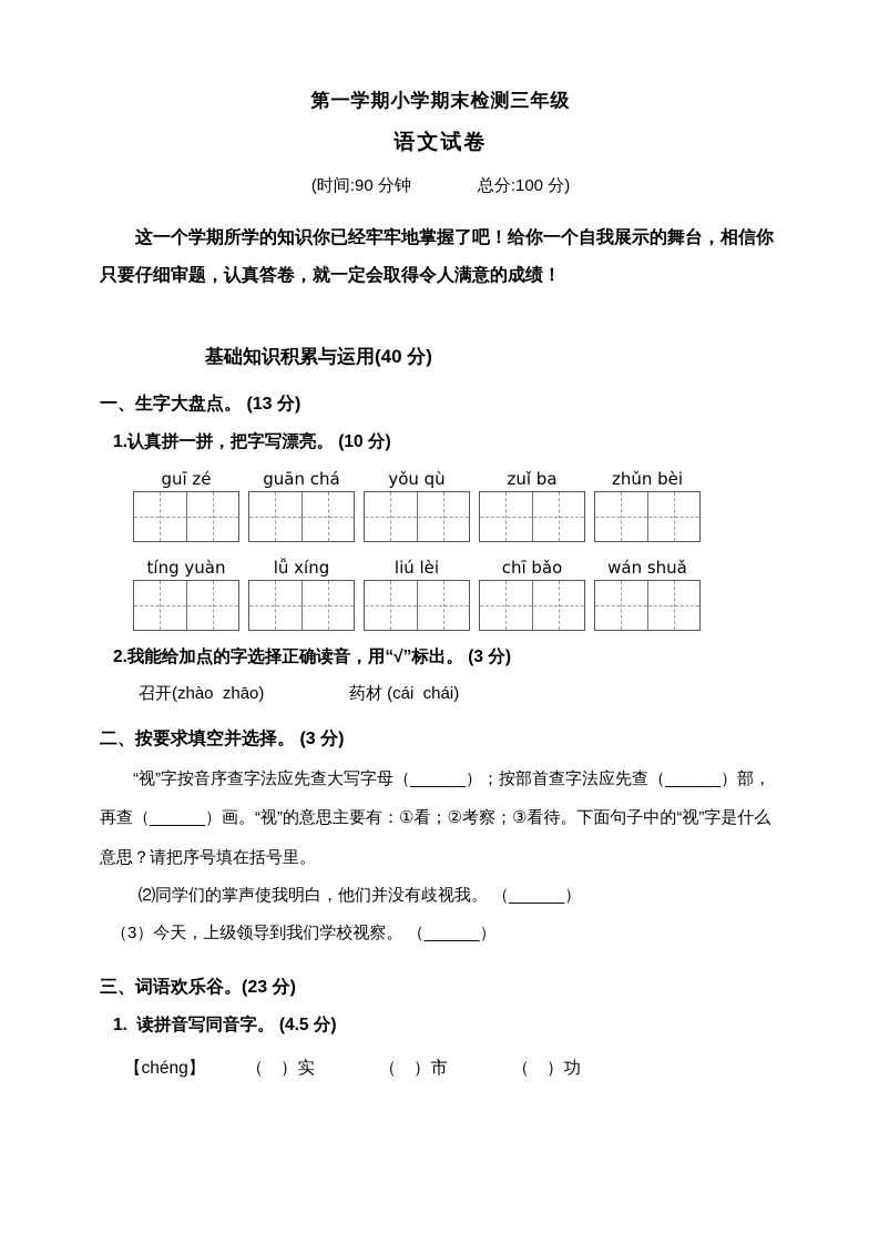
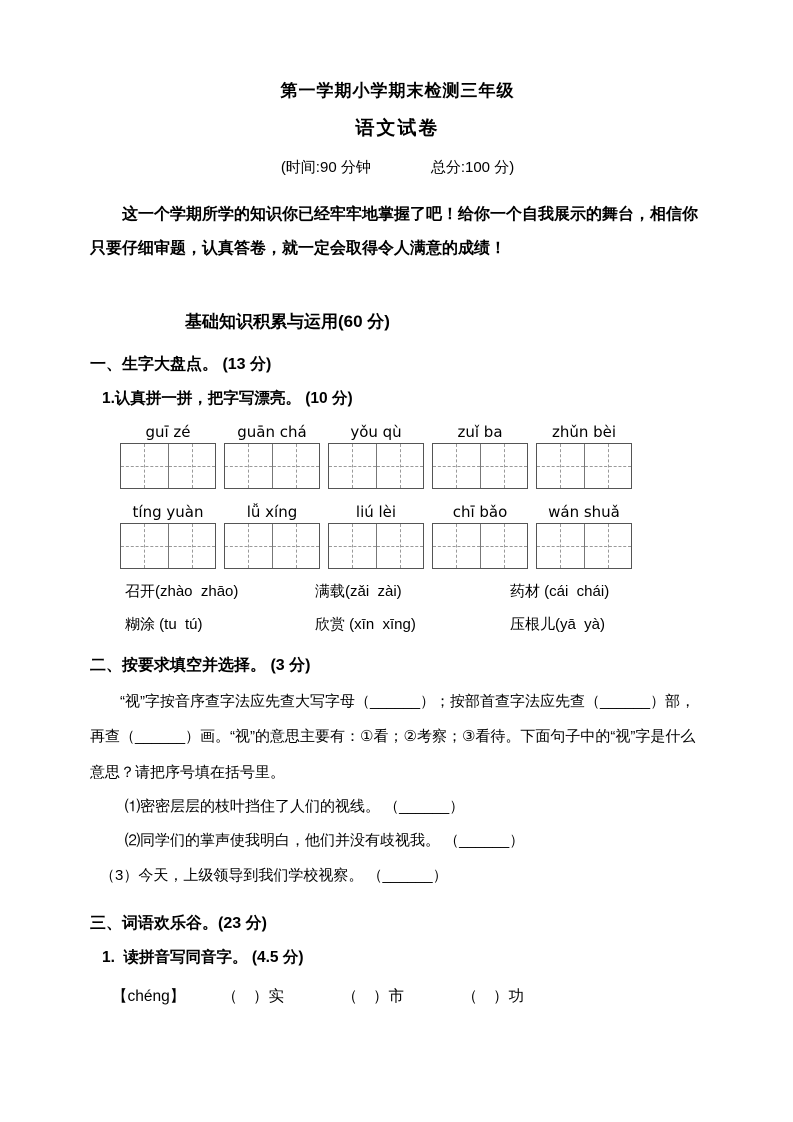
  第一学期小学期末检测三年级
  语文试卷
  (时间:90 分钟 总分:100 分)
  这一个学期所学的知识你已经牢牢地掌握了吧！给你一个自我展示的舞台，相信你只要仔细审题，认真答卷，就一定会取得令人满意的成绩！
- 基础知识积累与运用(40 分)
+ 基础知识积累与运用(60 分)
  一、生字大盘点。 (13 分)
  1.认真拼一拼，把字写漂亮。 (10 分)
  guī zé
  guān chá
  yǒu qù
  zuǐ ba
  zhǔn bèi
  tíng yuàn
  lǚ xíng
  liú lèi
  chī bǎo
  wán shuǎ
- 2.我能给加点的字选择正确读音，用“√”标出。 (3 分)
  召开(zhào zhāo)
+ 满载(zǎi zài)
  药材 (cái chái)
+ 糊涂 (tu tú)
+ 欣赏 (xīn xīng)
+ 压根儿(yā yà)
  二、按要求填空并选择。 (3 分)
  “视”字按音序查字法应先查大写字母（______）；按部首查字法应先查（______）部，再查（______）画。“视”的意思主要有：①看；②考察；③看待。下面句子中的“视”字是什么意思？请把序号填在括号里。
+ ⑴密密层层的枝叶挡住了人们的视线。 （______）
  ⑵同学们的掌声使我明白，他们并没有歧视我。 （______）
  （3）今天，上级领导到我们学校视察。 （______）
  三、词语欢乐谷。(23 分)
  1. 读拼音写同音字。 (4.5 分)
  【chéng】
  （ ）实
  （ ）市
  （ ）功
